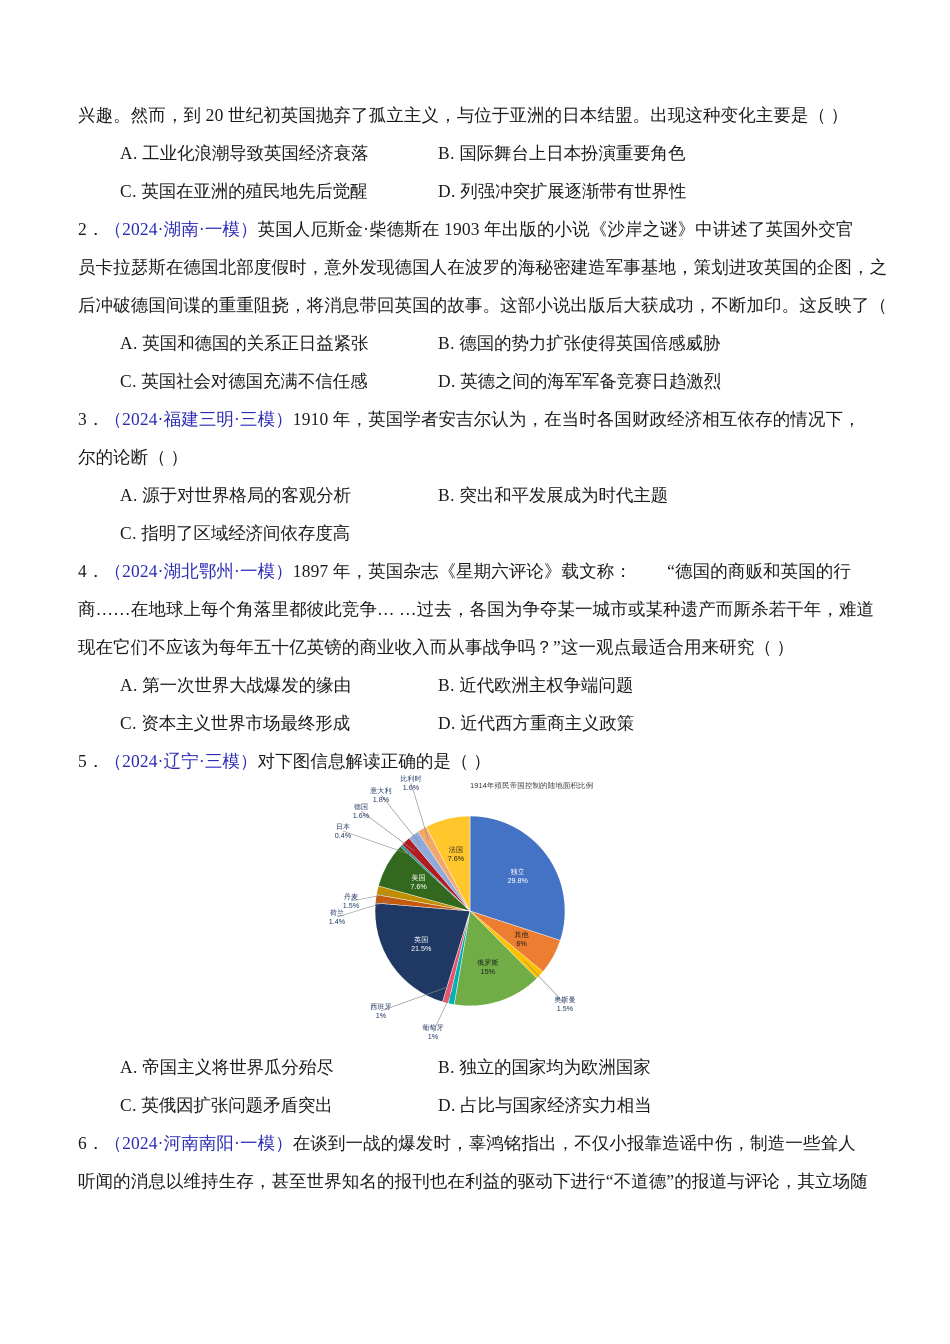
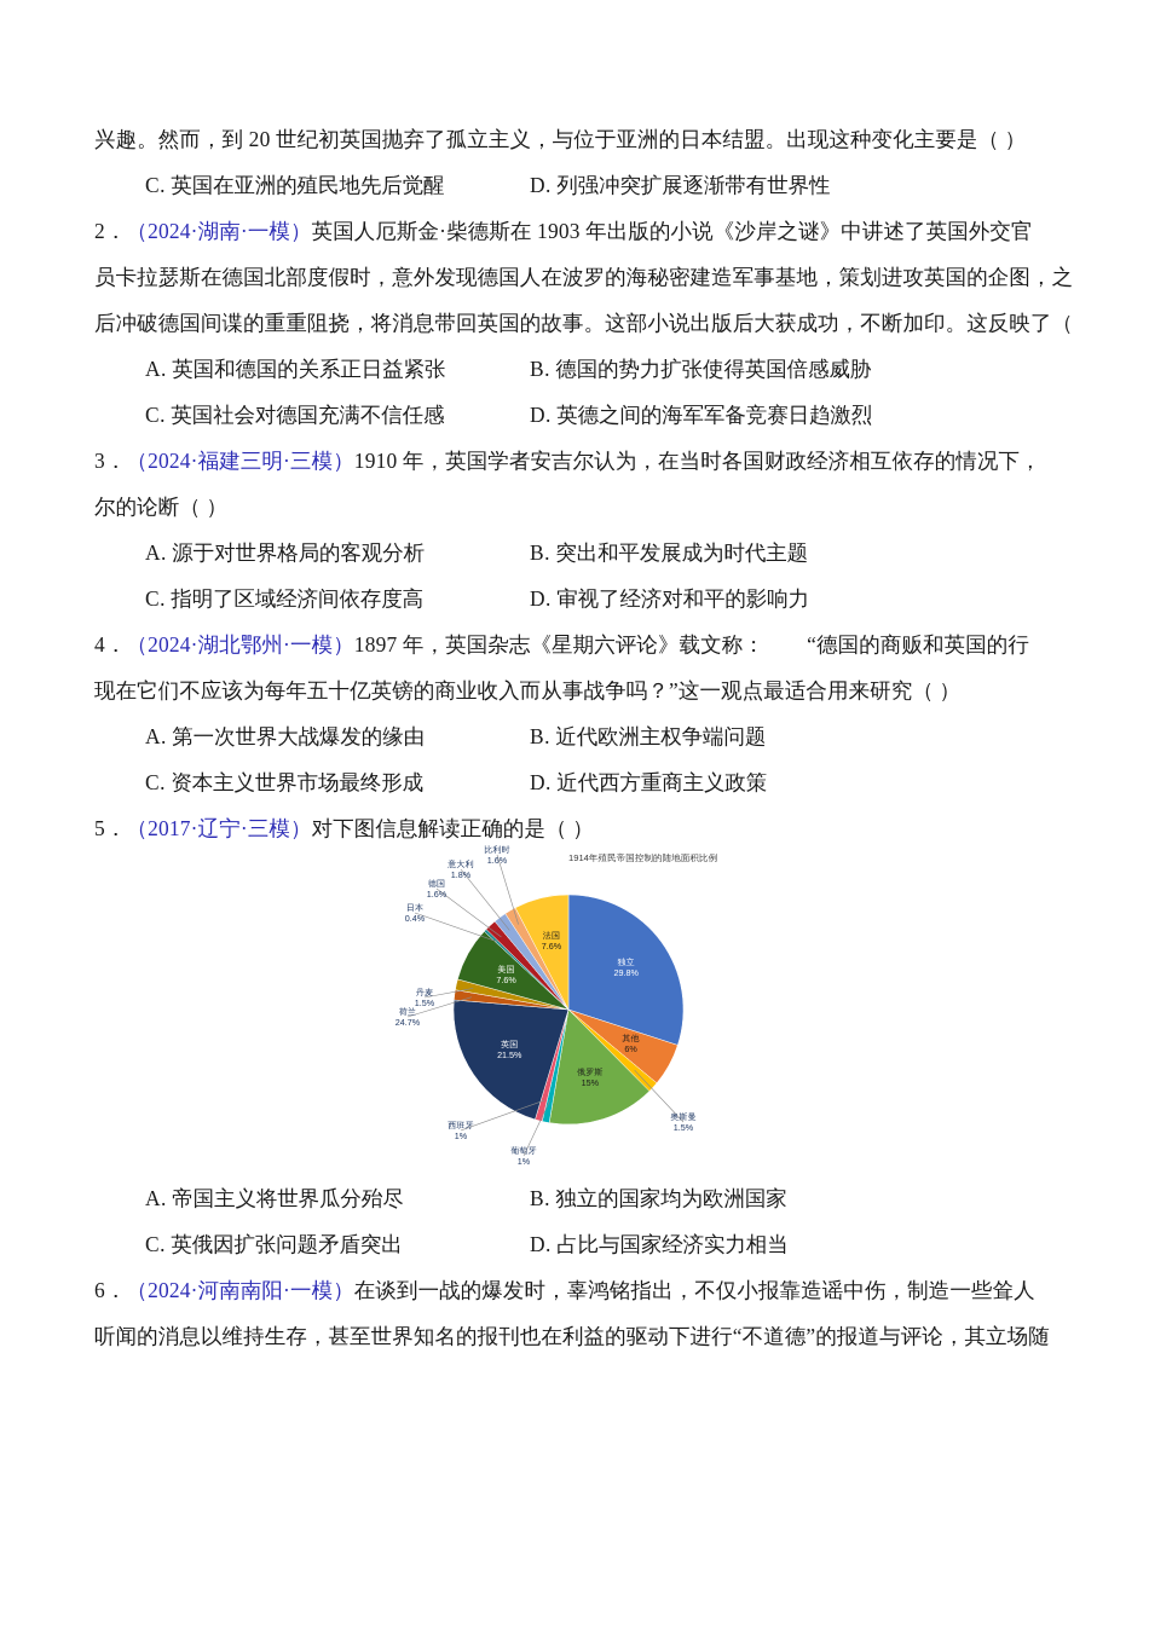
  兴趣。然而，到 20 世纪初英国抛弃了孤立主义，与位于亚洲的日本结盟。出现这种变化主要是（ ）
- A. 工业化浪潮导致英国经济衰落
- B. 国际舞台上日本扮演重要角色
  C. 英国在亚洲的殖民地先后觉醒
  D. 列强冲突扩展逐渐带有世界性
  2．（2024·湖南·一模）英国人厄斯金·柴德斯在 1903 年出版的小说《沙岸之谜》中讲述了英国外交官
  员卡拉瑟斯在德国北部度假时，意外发现德国人在波罗的海秘密建造军事基地，策划进攻英国的企图，之
  后冲破德国间谍的重重阻挠，将消息带回英国的故事。这部小说出版后大获成功，不断加印。这反映了（
  A. 英国和德国的关系正日益紧张
  B. 德国的势力扩张使得英国倍感威胁
  C. 英国社会对德国充满不信任感
  D. 英德之间的海军军备竞赛日趋激烈
  3．（2024·福建三明·三模）1910 年，英国学者安吉尔认为，在当时各国财政经济相互依存的情况下，
  尔的论断（ ）
  A. 源于对世界格局的客观分析
  B. 突出和平发展成为时代主题
  C. 指明了区域经济间依存度高
+ D. 审视了经济对和平的影响力
  4．（2024·湖北鄂州·一模）1897 年，英国杂志《星期六评论》载文称： “德国的商贩和英国的行
- 商……在地球上每个角落里都彼此竞争… …过去，各国为争夺某一城市或某种遗产而厮杀若干年，难道
  现在它们不应该为每年五十亿英镑的商业收入而从事战争吗？”这一观点最适合用来研究（ ）
  A. 第一次世界大战爆发的缘由
  B. 近代欧洲主权争端问题
  C. 资本主义世界市场最终形成
  D. 近代西方重商主义政策
- 5．（2024·辽宁·三模）对下图信息解读正确的是（ ）
+ 5．（2017·辽宁·三模）对下图信息解读正确的是（ ）
  1914年殖民帝国控制的陆地面积比例
  独立
  29.8%
  其他
  6%
  奥斯曼
  1.5%
  俄罗斯
  15%
  葡萄牙
  1%
  西班牙
  1%
  英国
  21.5%
  荷兰
- 1.4%
+ 24.7%
  丹麦
  1.5%
  美国
  7.6%
  日本
  0.4%
  德国
  1.6%
  意大利
  1.8%
  比利时
  1.6%
  法国
  7.6%
  A. 帝国主义将世界瓜分殆尽
  B. 独立的国家均为欧洲国家
  C. 英俄因扩张问题矛盾突出
  D. 占比与国家经济实力相当
  6．（2024·河南南阳·一模）在谈到一战的爆发时，辜鸿铭指出，不仅小报靠造谣中伤，制造一些耸人
  听闻的消息以维持生存，甚至世界知名的报刊也在利益的驱动下进行“不道德”的报道与评论，其立场随
